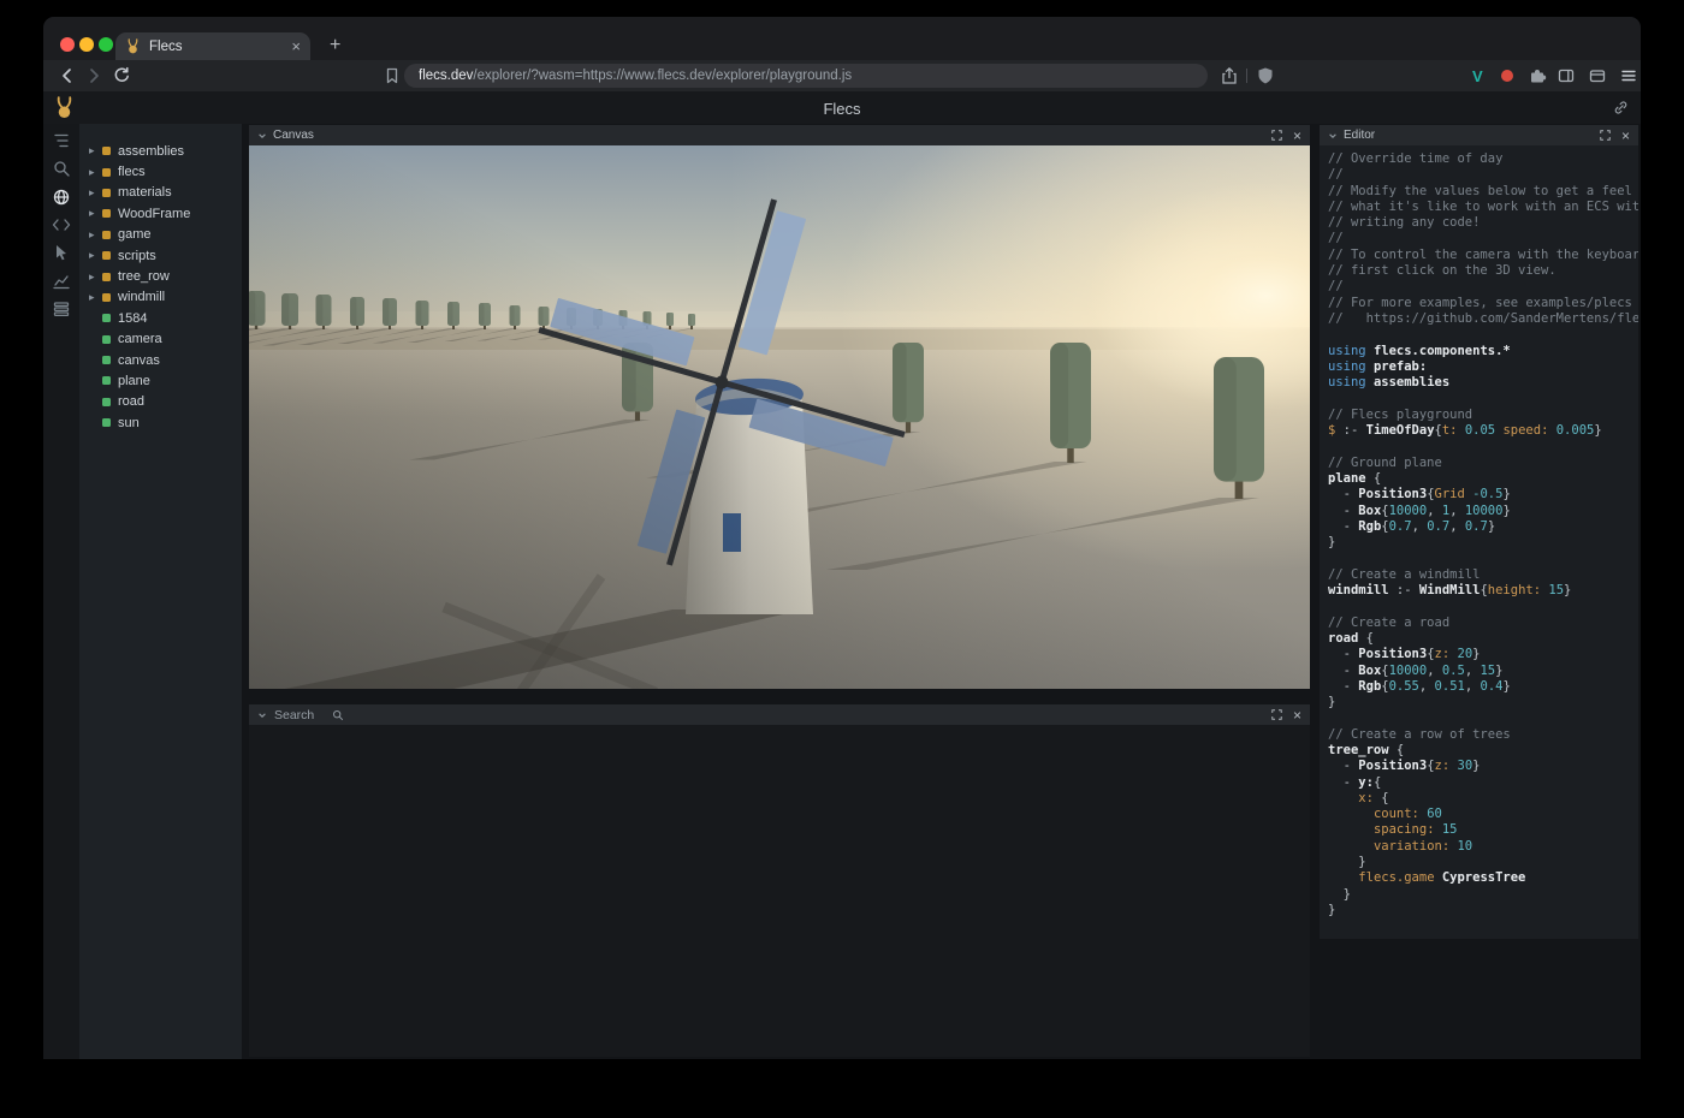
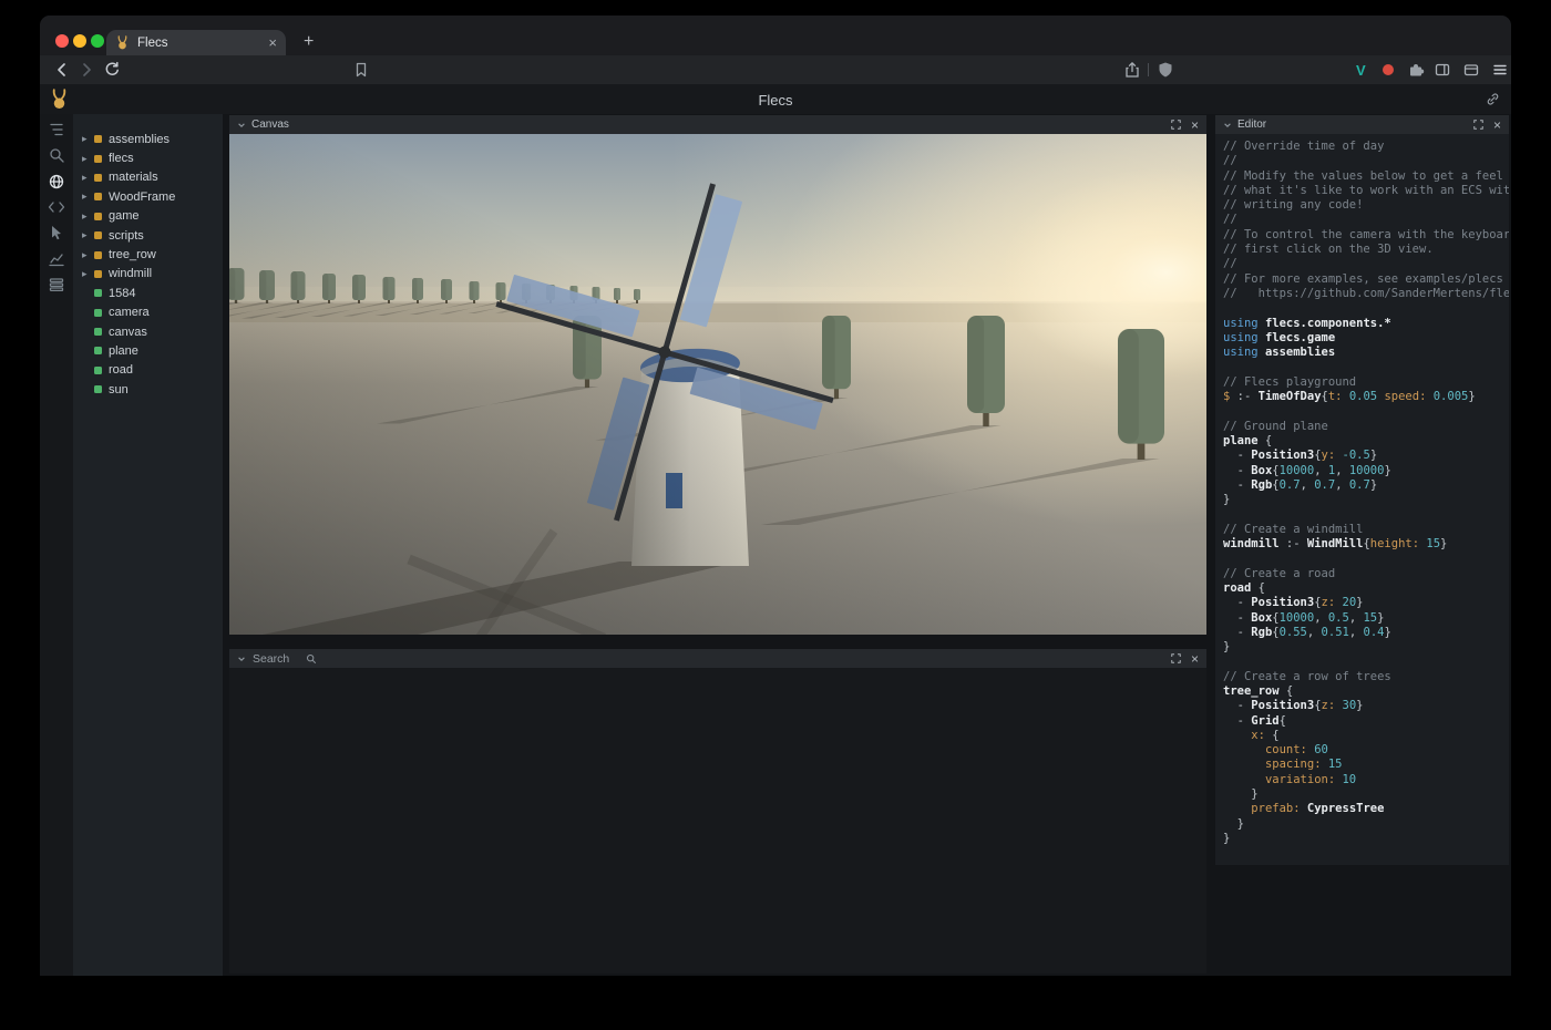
  Flecs
  ×
  +
- flecs.dev
- /explorer/?wasm=https://www.flecs.dev/explorer/playground.js
  V
  Flecs
  ▸
  assemblies
  ▸
  flecs
  ▸
  materials
  ▸
  WoodFrame
  ▸
  game
  ▸
  scripts
  ▸
  tree_row
  ▸
  windmill
  1584
  camera
  canvas
  plane
  road
  sun
  Canvas
  ×
  Search
  ×
  Editor
  ×
  // Override time of day
  //
  // Modify the values below to get a feel
  // what it's like to work with an ECS wit
  // writing any code!
  //
  // To control the camera with the keyboar
  // first click on the 3D view.
  //
  // For more examples, see examples/plecs
  // https://github.com/SanderMertens/fle
  using flecs.components.*
- using prefab:
+ using flecs.game
  using assemblies
  // Flecs playground
  $ :- TimeOfDay{t: 0.05 speed: 0.005}
  // Ground plane
  plane {
- - Position3{Grid -0.5}
+ - Position3{y: -0.5}
  - Box{10000, 1, 10000}
  - Rgb{0.7, 0.7, 0.7}
  }
  // Create a windmill
  windmill :- WindMill{height: 15}
  // Create a road
  road {
  - Position3{z: 20}
  - Box{10000, 0.5, 15}
  - Rgb{0.55, 0.51, 0.4}
  }
  // Create a row of trees
  tree_row {
  - Position3{z: 30}
- - y:{
+ - Grid{
  x: {
  count: 60
  spacing: 15
  variation: 10
  }
- flecs.game CypressTree
+ prefab: CypressTree
  }
  }
